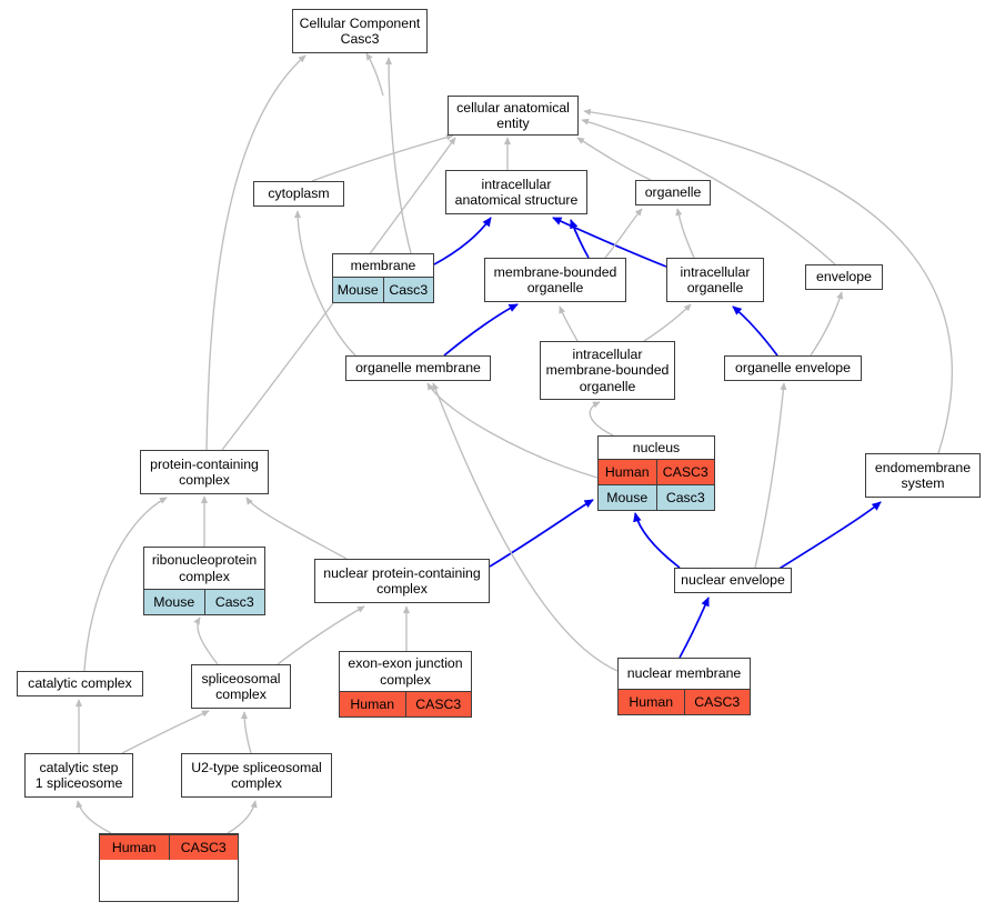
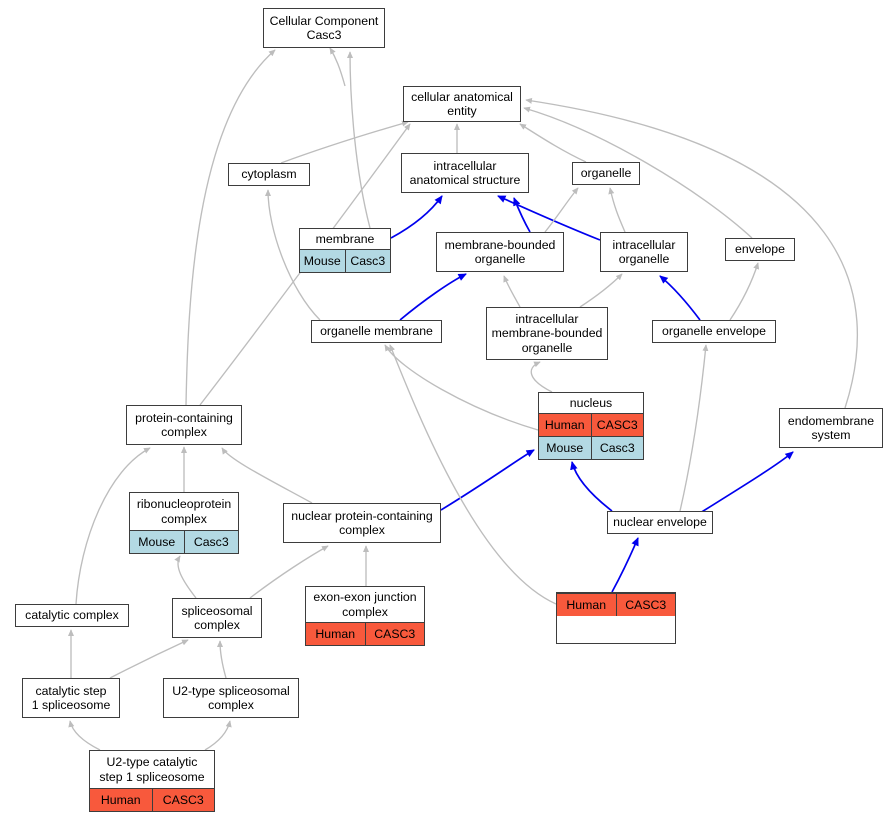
  Cellular Component
  Casc3
  cellular anatomical
  entity
  cytoplasm
  intracellular
  anatomical structure
  organelle
  membrane
  Mouse
  Casc3
  membrane-bounded
  organelle
  intracellular
  organelle
  envelope
  organelle membrane
  intracellular
  membrane-bounded
  organelle
  organelle envelope
  nucleus
  Human
  CASC3
  Mouse
  Casc3
  protein-containing
  complex
  endomembrane
  system
  ribonucleoprotein
  complex
  Mouse
  Casc3
  nuclear protein-containing
  complex
  nuclear envelope
  catalytic complex
  spliceosomal
  complex
  exon-exon junction
  complex
  Human
  CASC3
- nuclear membrane
  Human
  CASC3
  catalytic step
  1 spliceosome
  U2-type spliceosomal
  complex
+ U2-type catalytic
+ step 1 spliceosome
  Human
  CASC3
